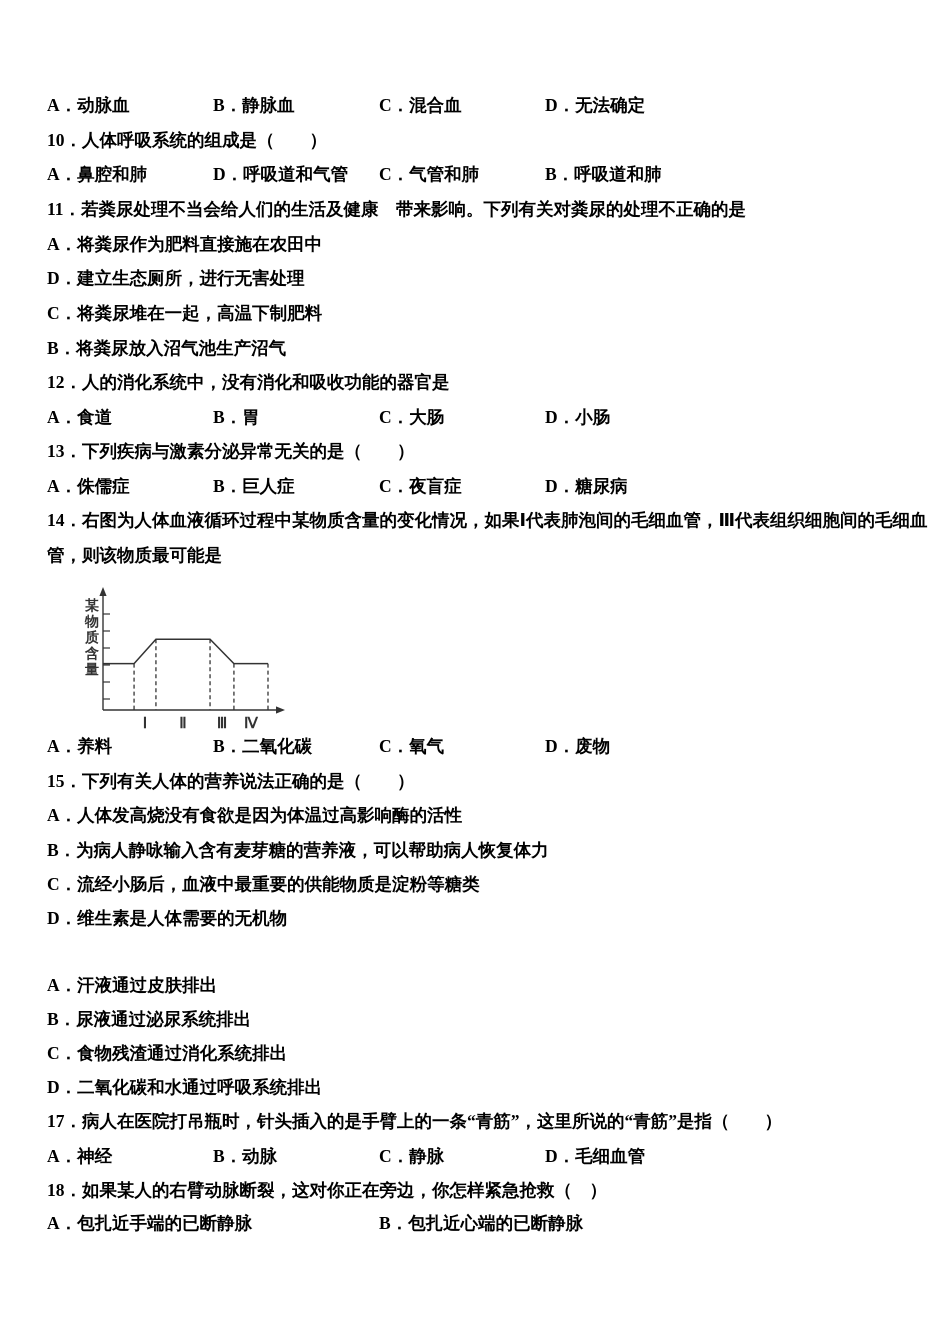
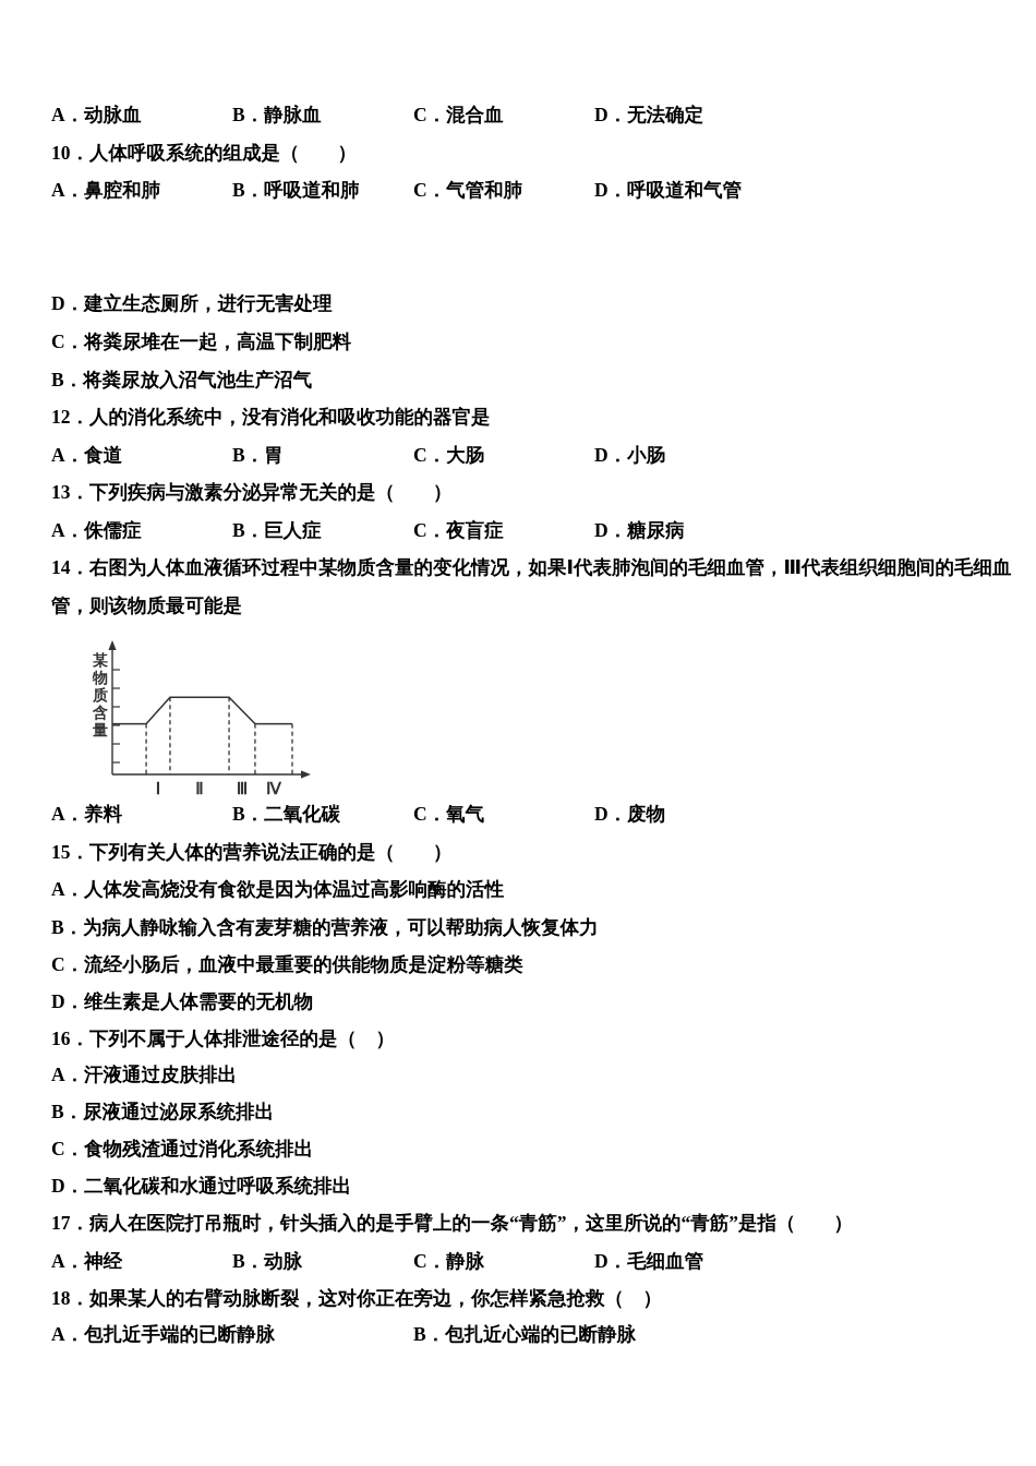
  A．动脉血
  B．静脉血
  C．混合血
  D．无法确定
  10．人体呼吸系统的组成是（ ）
  A．鼻腔和肺
- D．呼吸道和气管
+ B．呼吸道和肺
  C．气管和肺
- B．呼吸道和肺
+ D．呼吸道和气管
- 11．若粪尿处理不当会给人们的生活及健康 带来影响。下列有关对粪尿的处理不正确的是
- A．将粪尿作为肥料直接施在农田中
  D．建立生态厕所，进行无害处理
  C．将粪尿堆在一起，高温下制肥料
  B．将粪尿放入沼气池生产沼气
  12．人的消化系统中，没有消化和吸收功能的器官是
  A．食道
  B．胃
  C．大肠
  D．小肠
  13．下列疾病与激素分泌异常无关的是（ ）
  A．侏儒症
  B．巨人症
  C．夜盲症
  D．糖尿病
  14．右图为人体血液循环过程中某物质含量的变化情况，如果Ⅰ代表肺泡间的毛细血管，Ⅲ代表组织细胞间的毛细血
  管，则该物质最可能是
  Ⅰ
  Ⅱ
  Ⅲ
  Ⅳ
  某
  物
  质
  含
  量
  A．养料
  B．二氧化碳
  C．氧气
  D．废物
  15．下列有关人体的营养说法正确的是（ ）
  A．人体发高烧没有食欲是因为体温过高影响酶的活性
  B．为病人静咏输入含有麦芽糖的营养液，可以帮助病人恢复体力
  C．流经小肠后，血液中最重要的供能物质是淀粉等糖类
  D．维生素是人体需要的无机物
+ 16．下列不属于人体排泄途径的是（ ）
  A．汗液通过皮肤排出
  B．尿液通过泌尿系统排出
  C．食物残渣通过消化系统排出
  D．二氧化碳和水通过呼吸系统排出
  17．病人在医院打吊瓶时，针头插入的是手臂上的一条“青筋”，这里所说的“青筋”是指（ ）
  A．神经
  B．动脉
  C．静脉
  D．毛细血管
  18．如果某人的右臂动脉断裂，这对你正在旁边，你怎样紧急抢救（ ）
  A．包扎近手端的已断静脉
  B．包扎近心端的已断静脉
